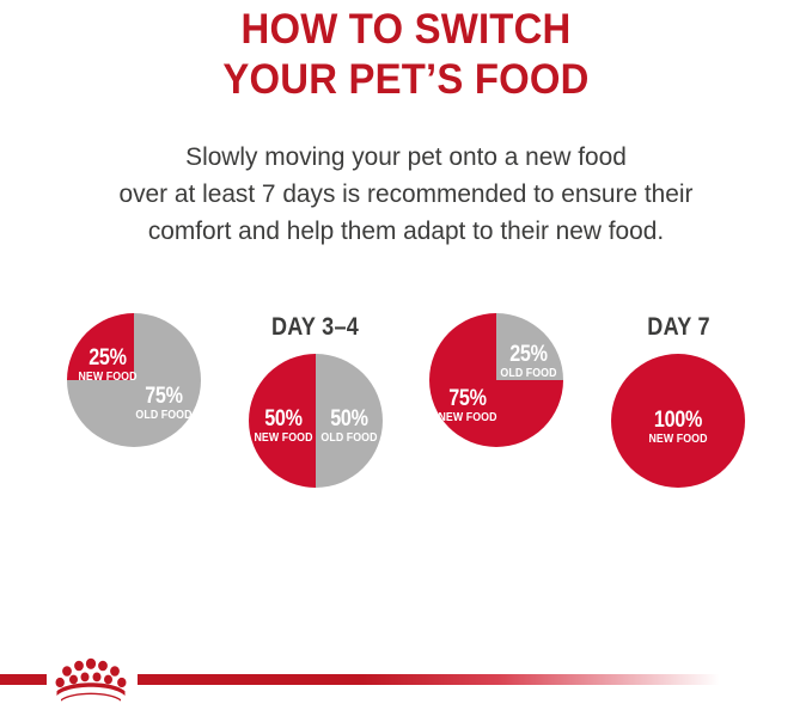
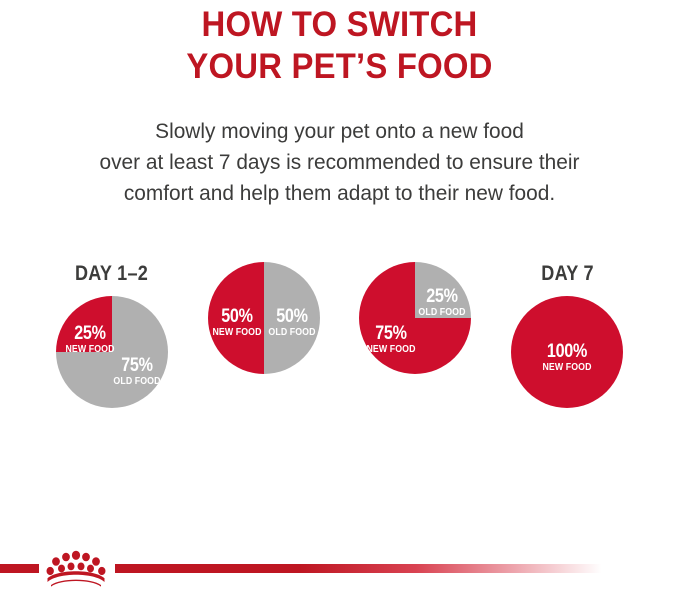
  HOW TO SWITCH
  YOUR PET’S FOOD
  Slowly moving your pet onto a new food
  over at least 7 days is recommended to ensure their
  comfort and help them adapt to their new food.
+ DAY 1–2
  25%
  NEW FOOD
  75%
  OLD FOOD
- DAY 3–4
  50%
  NEW FOOD
  50%
  OLD FOOD
  25%
  OLD FOOD
  75%
  NEW FOOD
  DAY 7
  100%
  NEW FOOD
